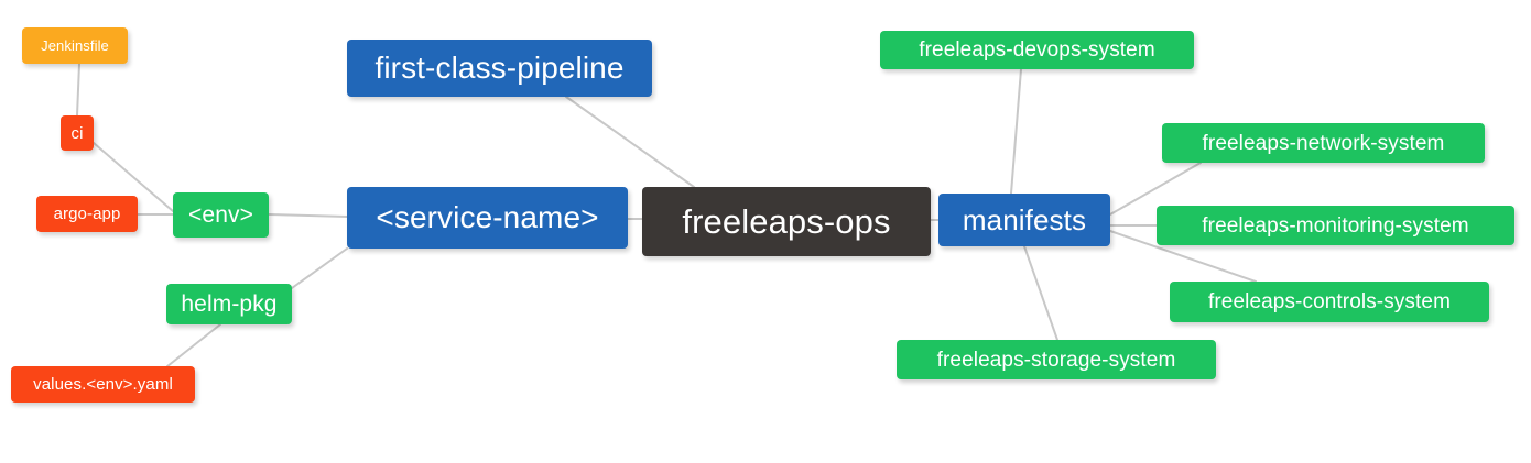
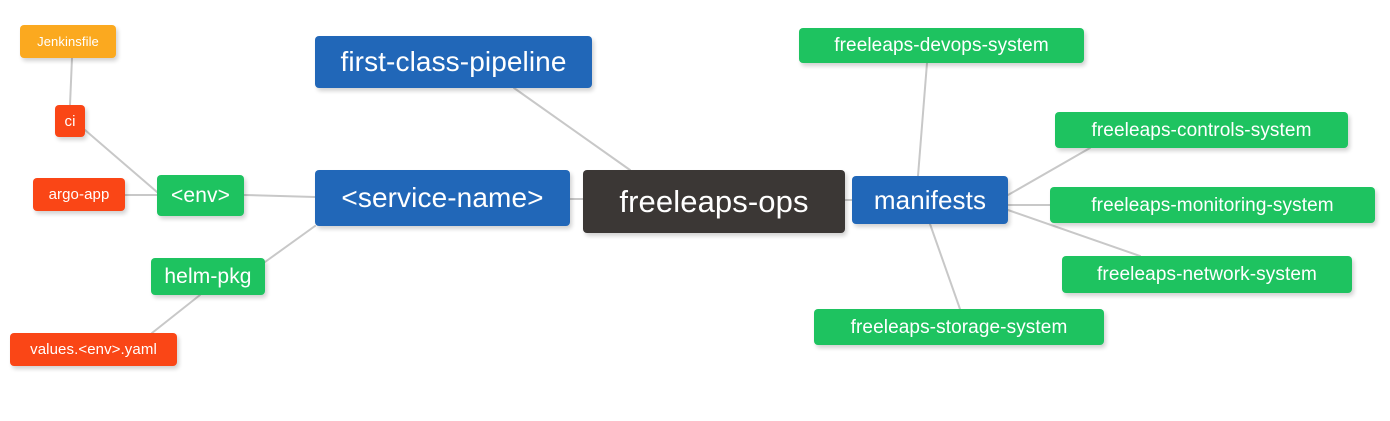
  Jenkinsfile
  ci
  argo-app
  <env>
  helm-pkg
  values.<env>.yaml
  first-class-pipeline
  <service-name>
  freeleaps-ops
  manifests
  freeleaps-devops-system
- freeleaps-network-system
+ freeleaps-controls-system
  freeleaps-monitoring-system
- freeleaps-controls-system
+ freeleaps-network-system
  freeleaps-storage-system
